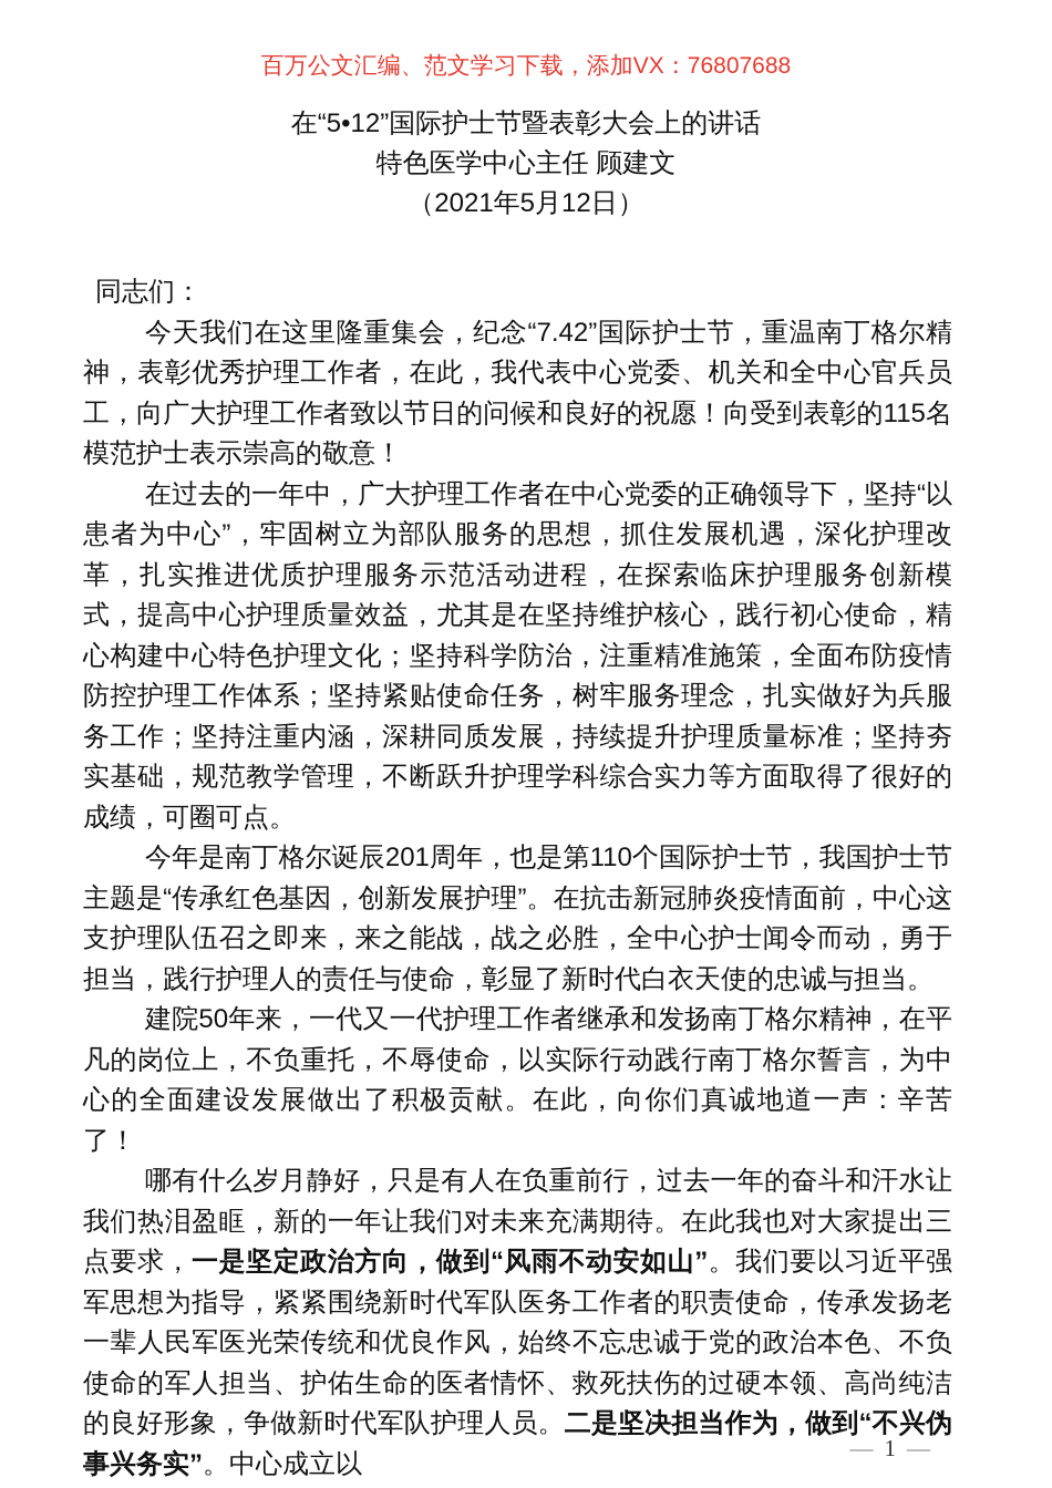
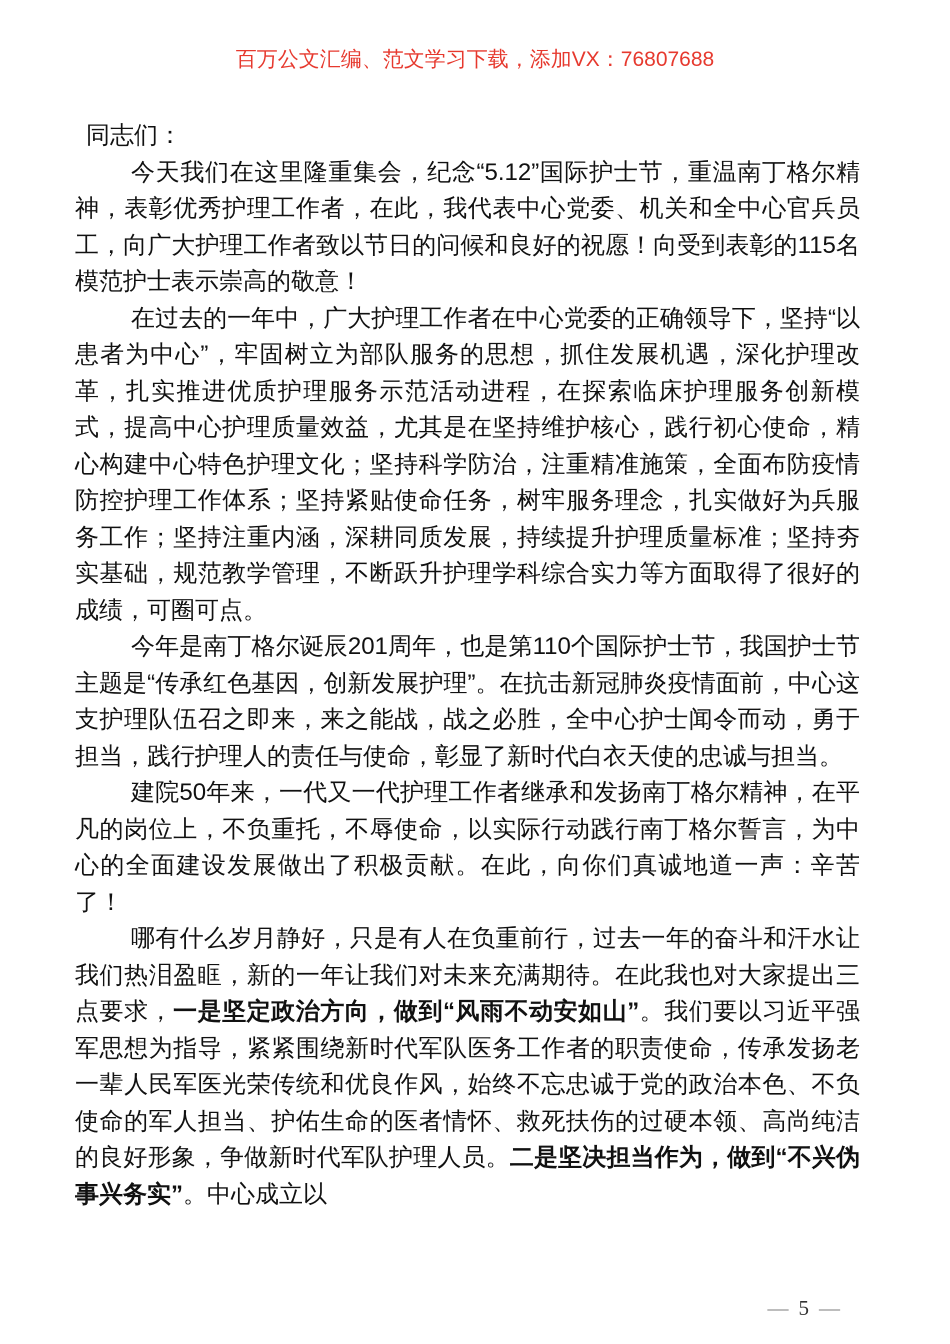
  百万公文汇编、范文学习下载，添加VX：76807688
- 在“5•12”国际护士节暨表彰大会上的讲话
- 特色医学中心主任 顾建文
- （2021年5月12日）
  同志们：
- 今天我们在这里隆重集会，纪念“7.42”国际护士节，重温南丁格尔精神，表彰优秀护理工作者，在此，我代表中心党委、机关和全中心官兵员工，向广大护理工作者致以节日的问候和良好的祝愿！向受到表彰的115名模范护士表示崇高的敬意！
+ 今天我们在这里隆重集会，纪念“5.12”国际护士节，重温南丁格尔精神，表彰优秀护理工作者，在此，我代表中心党委、机关和全中心官兵员工，向广大护理工作者致以节日的问候和良好的祝愿！向受到表彰的115名模范护士表示崇高的敬意！
  在过去的一年中，广大护理工作者在中心党委的正确领导下，坚持“以患者为中心”，牢固树立为部队服务的思想，抓住发展机遇，深化护理改革，扎实推进优质护理服务示范活动进程，在探索临床护理服务创新模式，提高中心护理质量效益，尤其是在坚持维护核心，践行初心使命，精心构建中心特色护理文化；坚持科学防治，注重精准施策，全面布防疫情防控护理工作体系；坚持紧贴使命任务，树牢服务理念，扎实做好为兵服务工作；坚持注重内涵，深耕同质发展，持续提升护理质量标准；坚持夯实基础，规范教学管理，不断跃升护理学科综合实力等方面取得了很好的成绩，可圈可点。
  今年是南丁格尔诞辰201周年，也是第110个国际护士节，我国护士节主题是“传承红色基因，创新发展护理”。在抗击新冠肺炎疫情面前，中心这支护理队伍召之即来，来之能战，战之必胜，全中心护士闻令而动，勇于担当，践行护理人的责任与使命，彰显了新时代白衣天使的忠诚与担当。
  建院50年来，一代又一代护理工作者继承和发扬南丁格尔精神，在平凡的岗位上，不负重托，不辱使命，以实际行动践行南丁格尔誓言，为中心的全面建设发展做出了积极贡献。在此，向你们真诚地道一声：辛苦了！
  哪有什么岁月静好，只是有人在负重前行，过去一年的奋斗和汗水让我们热泪盈眶，新的一年让我们对未来充满期待。在此我也对大家提出三点要求，一是坚定政治方向，做到“风雨不动安如山”。我们要以习近平强军思想为指导，紧紧围绕新时代军队医务工作者的职责使命，传承发扬老一辈人民军医光荣传统和优良作风，始终不忘忠诚于党的政治本色、不负使命的军人担当、护佑生命的医者情怀、救死扶伤的过硬本领、高尚纯洁的良好形象，争做新时代军队护理人员。二是坚决担当作为，做到“不兴伪事兴务实”。中心成立以
- — 1 —
+ — 5 —
